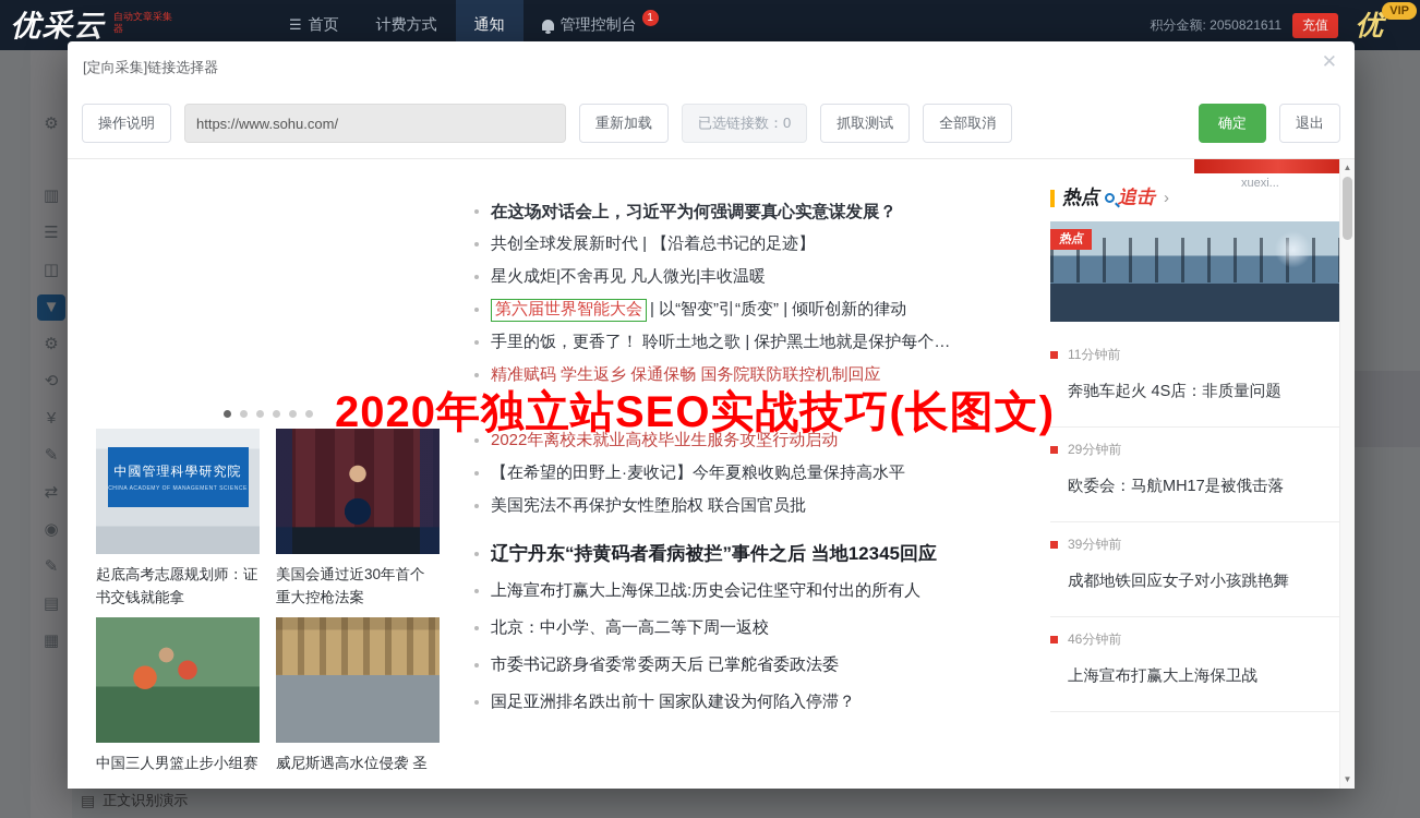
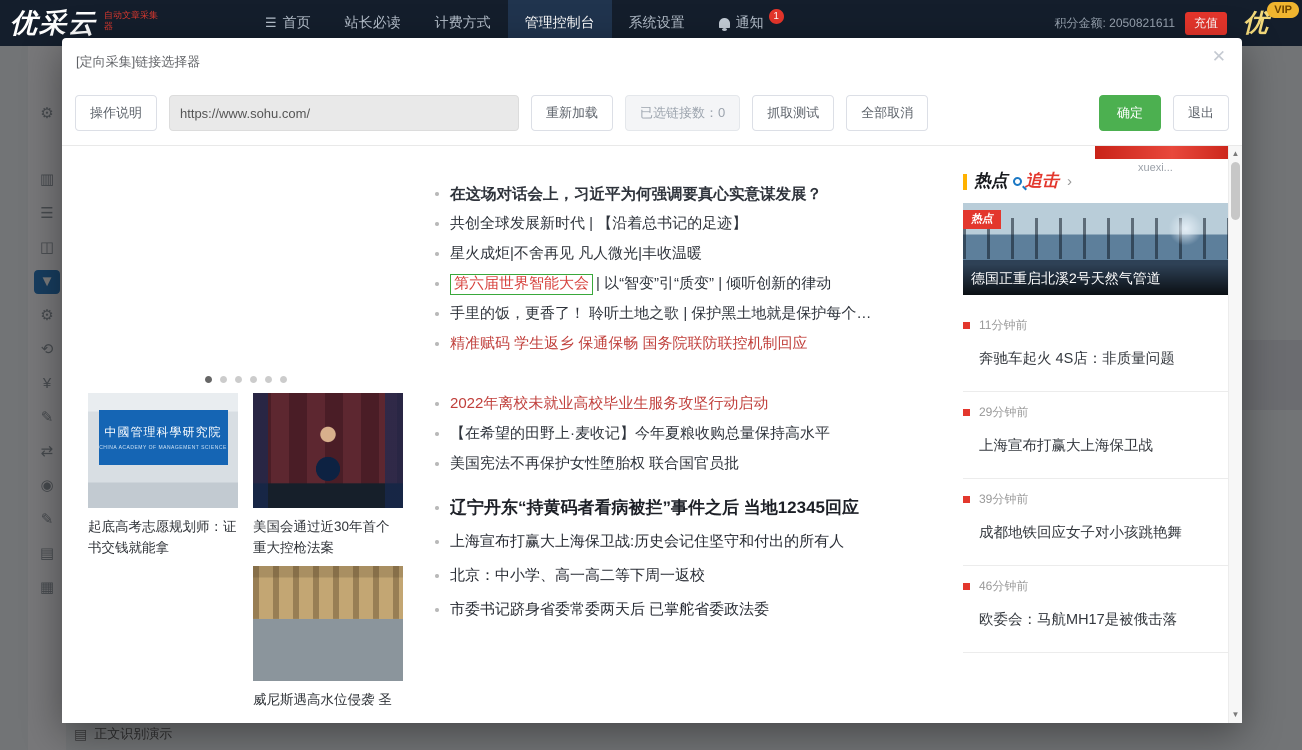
  优采云
  自动文章采集器
  ☰
  首页
+ 站长必读
  计费方式
- 通知
+ 管理控制台
+ 系统设置
- 管理控制台
+ 通知
  1
  积分金额: 2050821611
  充值
  优
  VIP
  ⚙
  ▥
  ☰
  ◫
  ▼
  ⚙
  ⟲
  ¥
  ✎
  ⇄
  ◉
  ✎
  ▤
  ▦
  ▤
  正文识别演示
  [定向采集]链接选择器
  ✕
  操作说明
  https://www.sohu.com/
  重新加载
  已选链接数：0
  抓取测试
  全部取消
  确定
  退出
  中國管理科學研究院
  起底高考志愿规划师：证书交钱就能拿
  美国会通过近30年首个重大控枪法案
- 中国三人男篮止步小组赛
  威尼斯遇高水位侵袭 圣
  在这场对话会上，习近平为何强调要真心实意谋发展？
  共创全球发展新时代 | 【沿着总书记的足迹】
  星火成炬|不舍再见 凡人微光|丰收温暖
  第六届世界智能大会
  | 以“智变”引“质变” | 倾听创新的律动
  手里的饭，更香了！ 聆听土地之歌 | 保护黑土地就是保护每个…
  精准赋码 学生返乡 保通保畅 国务院联防联控机制回应
  2022年离校未就业高校毕业生服务攻坚行动启动
  【在希望的田野上·麦收记】今年夏粮收购总量保持高水平
  美国宪法不再保护女性堕胎权 联合国官员批
  辽宁丹东“持黄码者看病被拦”事件之后 当地12345回应
  上海宣布打赢大上海保卫战:历史会记住坚守和付出的所有人
  北京：中小学、高一高二等下周一返校
  市委书记跻身省委常委两天后 已掌舵省委政法委
- 国足亚洲排名跌出前十 国家队建设为何陷入停滞？
  热点
  追击
  ›
  热点
+ 德国正重启北溪2号天然气管道
  11分钟前
  奔驰车起火 4S店：非质量问题
  29分钟前
- 欧委会：马航MH17是被俄击落
+ 上海宣布打赢大上海保卫战
  39分钟前
  成都地铁回应女子对小孩跳艳舞
  46分钟前
- 上海宣布打赢大上海保卫战
+ 欧委会：马航MH17是被俄击落
  xuexi...
  ▲
  ▼
- 2020年独立站SEO实战技巧(长图文)
